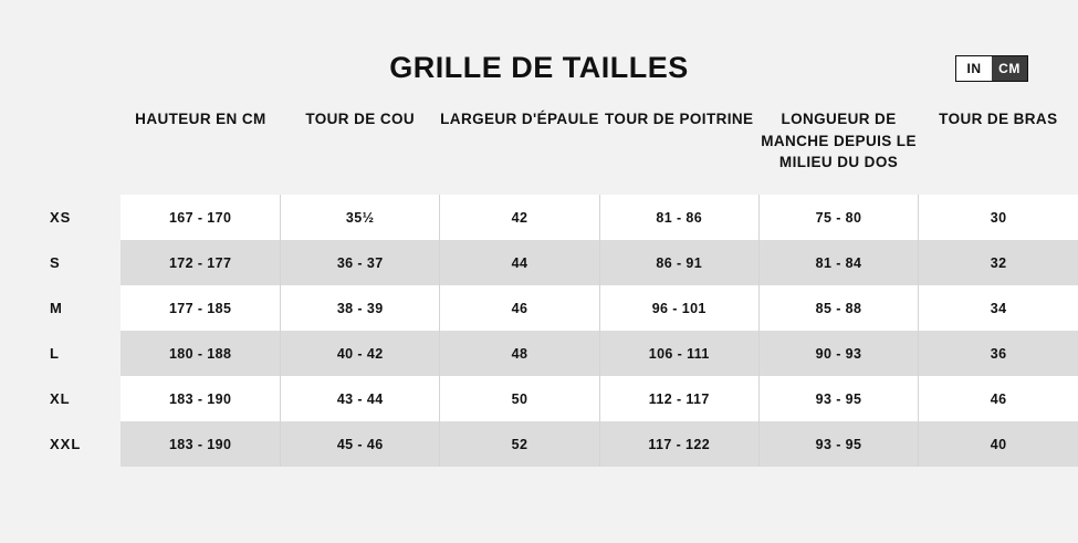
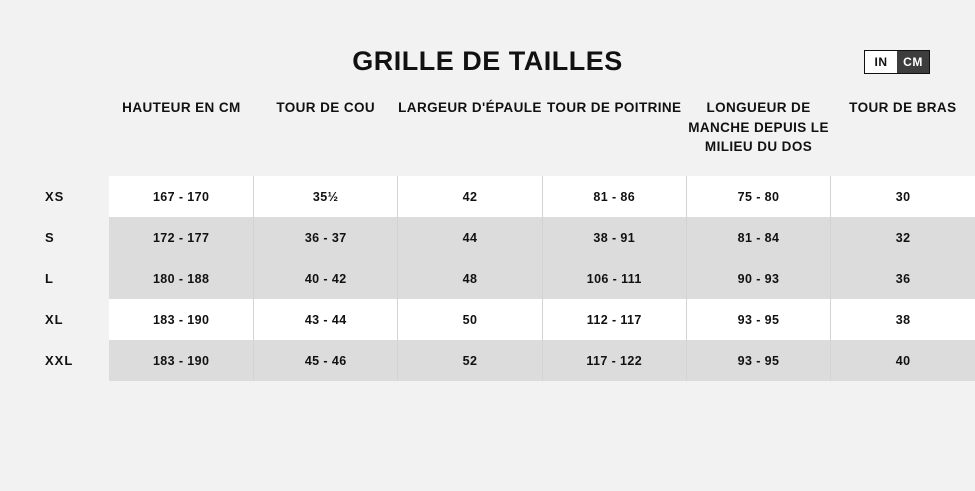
  GRILLE DE TAILLES
  IN
  CM
  	HAUTEUR EN CM	TOUR DE COU	LARGEUR D'ÉPAULE	TOUR DE POITRINE	LONGUEUR DE MANCHE DEPUIS LE MILIEU DU DOS	TOUR DE BRAS
  XS	167 - 170	35½	42	81 - 86	75 - 80	30
- S	172 - 177	36 - 37	44	86 - 91	81 - 84	32
+ S	172 - 177	36 - 37	44	38 - 91	81 - 84	32
- M	177 - 185	38 - 39	46	96 - 101	85 - 88	34
  L	180 - 188	40 - 42	48	106 - 111	90 - 93	36
- XL	183 - 190	43 - 44	50	112 - 117	93 - 95	46
+ XL	183 - 190	43 - 44	50	112 - 117	93 - 95	38
  XXL	183 - 190	45 - 46	52	117 - 122	93 - 95	40
